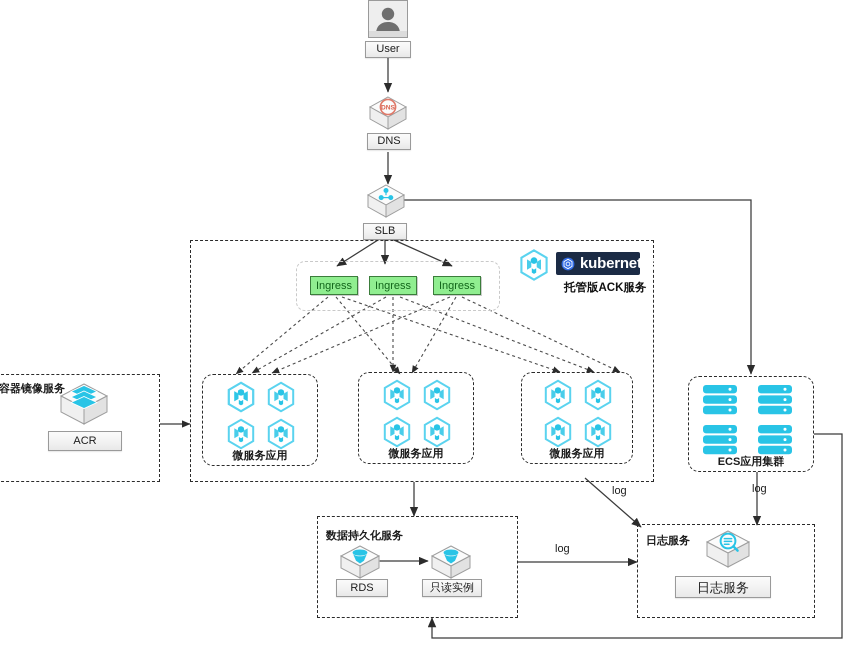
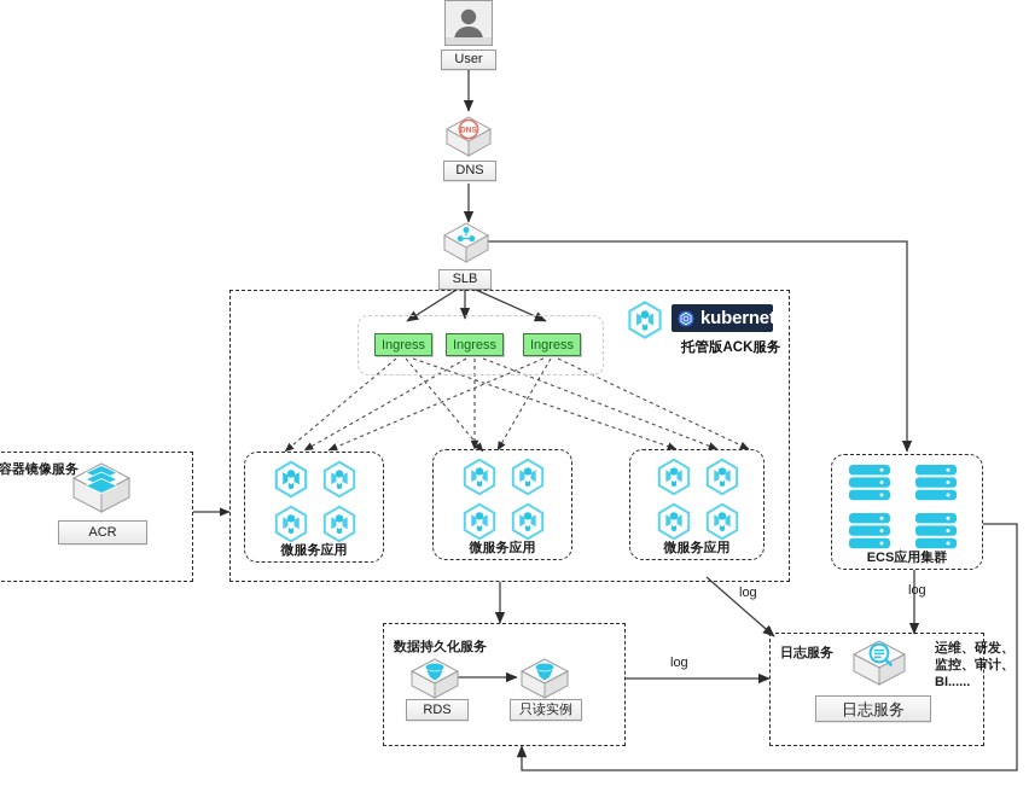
  User
  DNS
  SLB
  kubernetes
  托管版ACK服务
  Ingress
  Ingress
  Ingress
  微服务应用
  微服务应用
  微服务应用
  容器镜像服务
  ACR
  ECS应用集群
  数据持久化服务
  RDS
  只读实例
  日志服务
  日志服务
+ 运维、研发、
+ 监控、审计、
+ BI......
  log
  log
  log
